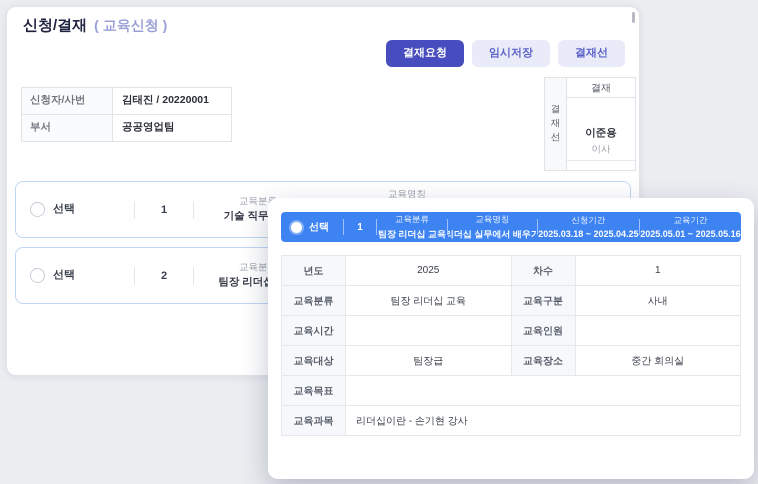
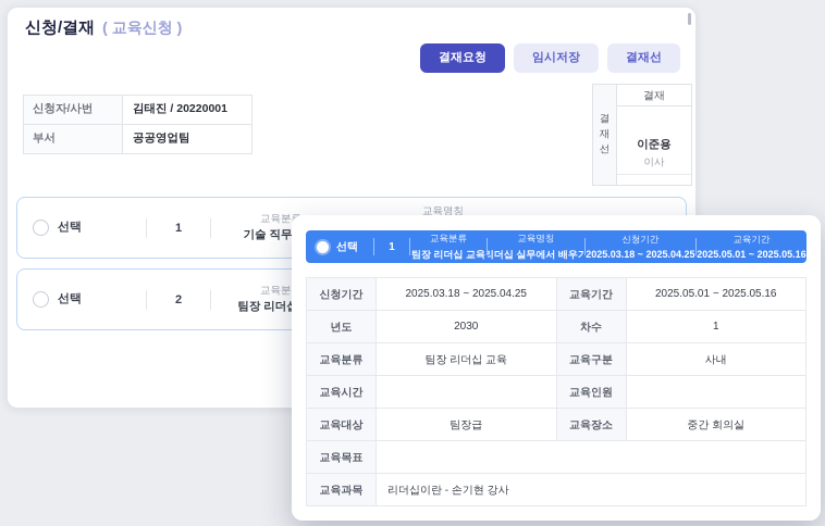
  신청/결재
  ( 교육신청 )
  결재요청
  임시저장
  결재선
  신청자/사번	김태진 / 20220001
  부서	공공영업팀
  결재선
  결재
  이준용
  이사
  선택
  1
  교육분
  교육명칭
  선택
  2
  교육분
  선택
  1
  교육분류
  팀장 리더십 교육
  교육명칭
  리더십 실무에서 배우기
  신청기간
  2025.03.18 ~ 2025.04.25
  교육기간
  2025.05.01 ~ 2025.05.16
+ 신청기간	2025.03.18 ~ 2025.04.25	교육기간	2025.05.01 ~ 2025.05.16
- 년도	2025	차수	1
+ 년도	2030	차수	1
  교육분류	팀장 리더십 교육	교육구분	사내
  교육시간		교육인원
  교육대상	팀장급	교육장소	중간 회의실
  교육목표
  교육과목	리더십이란 - 손기현 강사
